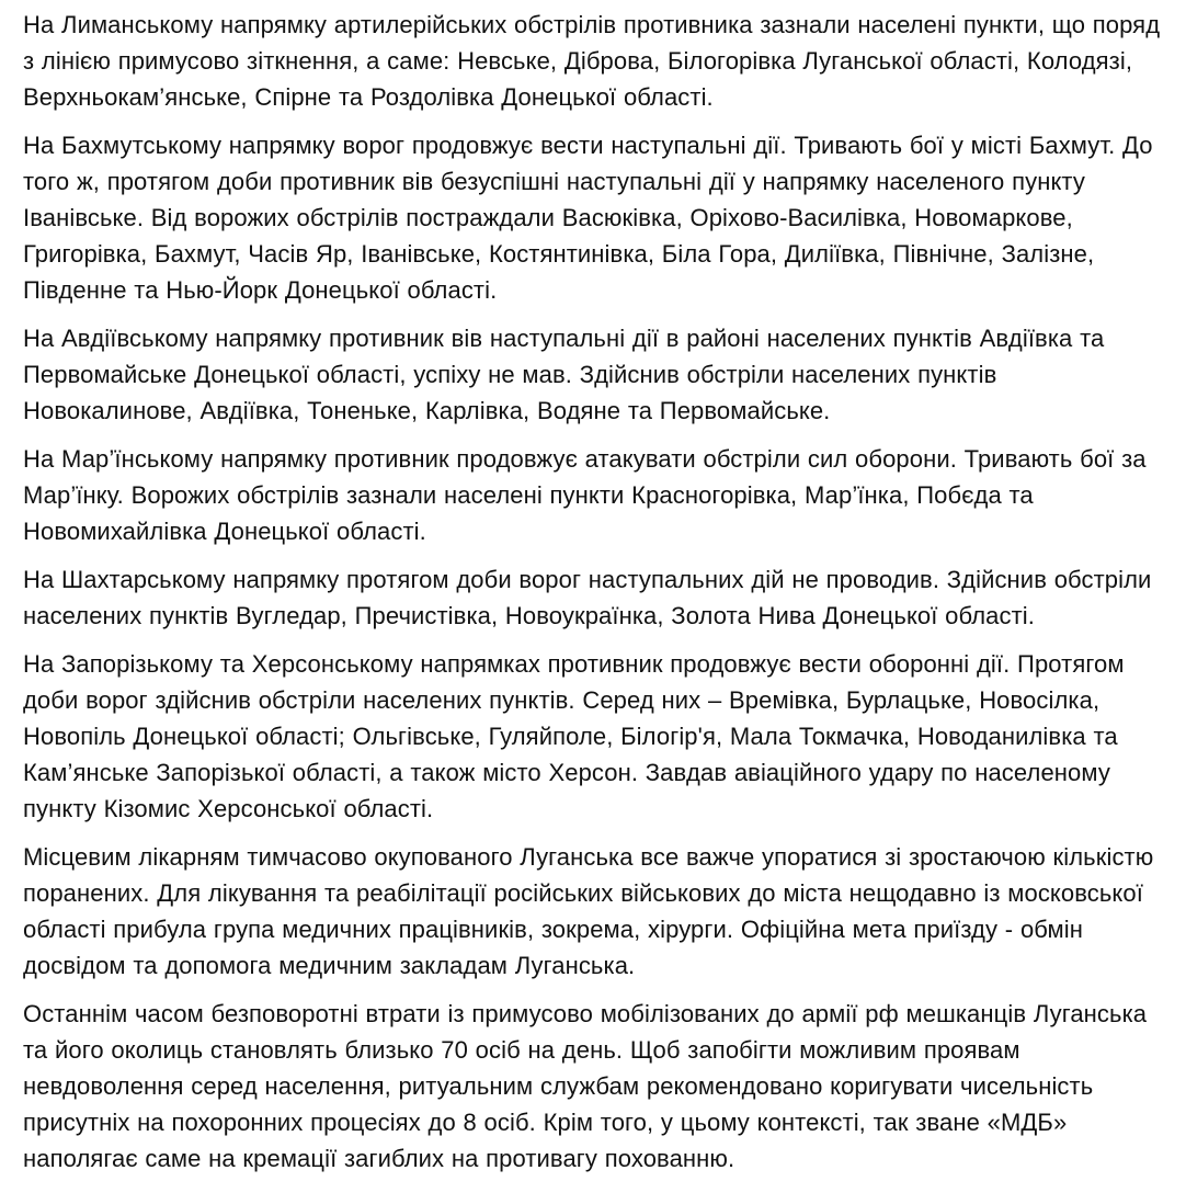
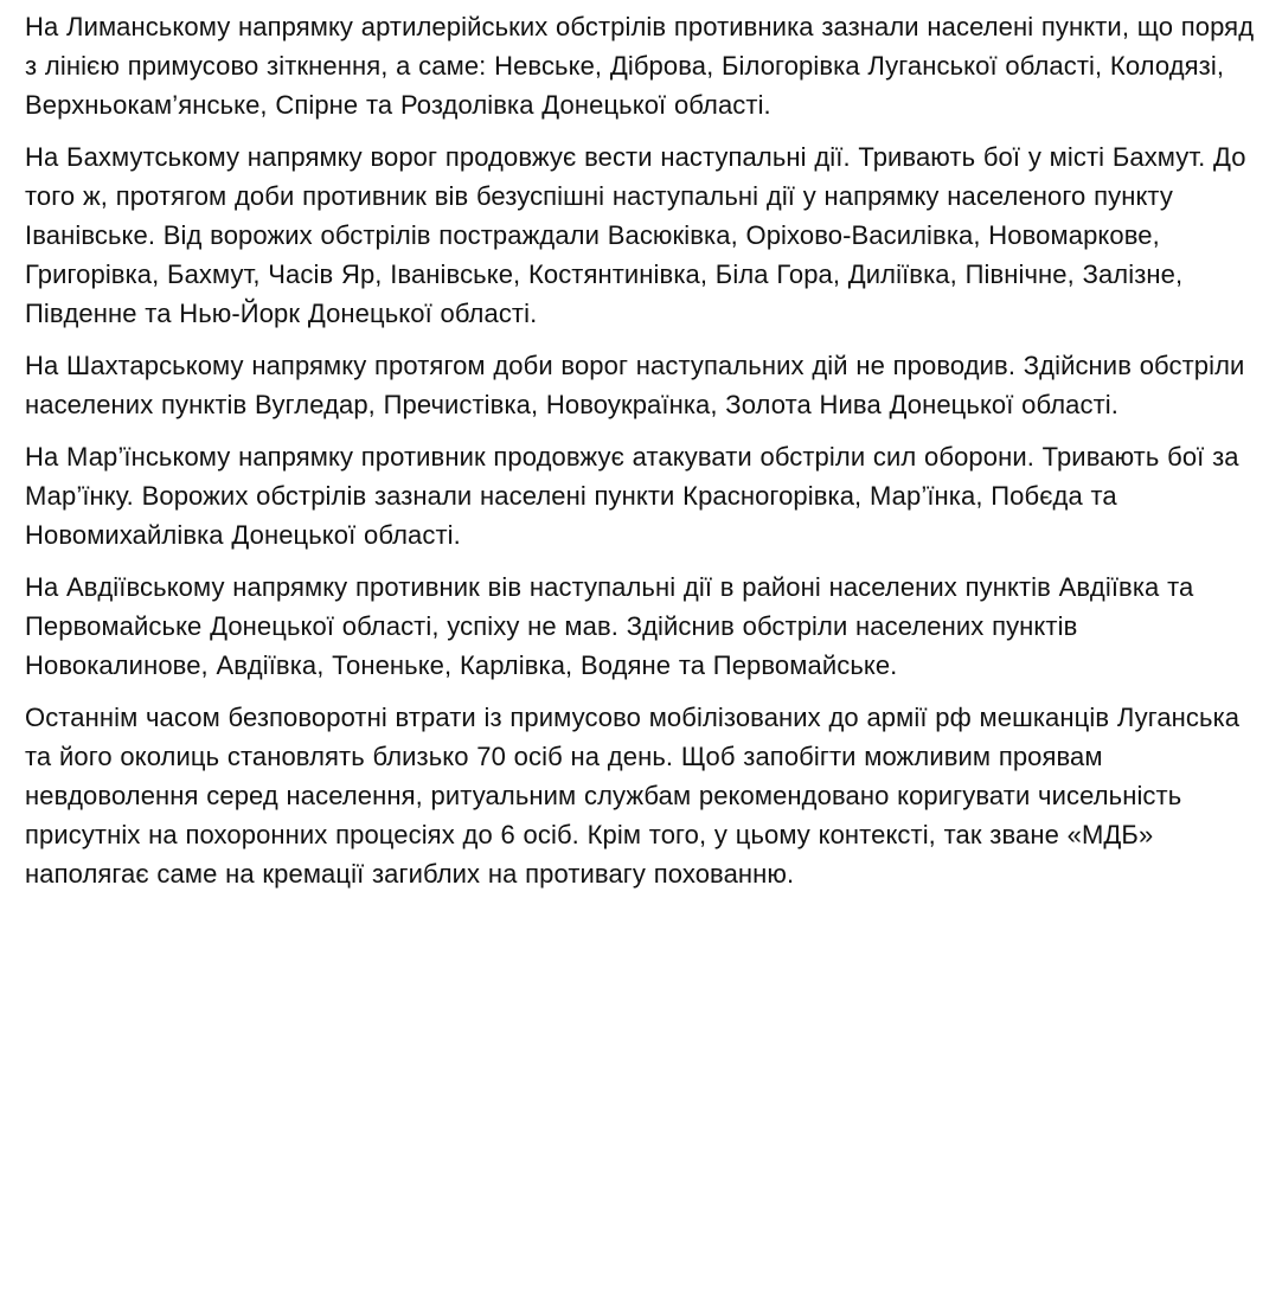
  На Лиманському напрямку артилерійських обстрілів противника зазнали населені пункти, що поряд з лінією примусово зіткнення, а саме: Невське, Діброва, Білогорівка Луганської області, Колодязі, Верхньокам’янське, Спірне та Роздолівка Донецької області.
  На Бахмутському напрямку ворог продовжує вести наступальні дії. Тривають бої у місті Бахмут. До того ж, протягом доби противник вів безуспішні наступальні дії у напрямку населеного пункту Іванівське. Від ворожих обстрілів постраждали Васюківка, Оріхово-Василівка, Новомаркове, Григорівка, Бахмут, Часів Яр, Іванівське, Костянтинівка, Біла Гора, Диліївка, Північне, Залізне, Південне та Нью-Йорк Донецької області.
- На Авдіївському напрямку противник вів наступальні дії в районі населених пунктів Авдіївка та Первомайське Донецької області, успіху не мав. Здійснив обстріли населених пунктів Новокалинове, Авдіївка, Тоненьке, Карлівка, Водяне та Первомайське.
+ На Шахтарському напрямку протягом доби ворог наступальних дій не проводив. Здійснив обстріли населених пунктів Вугледар, Пречистівка, Новоукраїнка, Золота Нива Донецької області.
  На Мар’їнському напрямку противник продовжує атакувати обстріли сил оборони. Тривають бої за Мар’їнку. Ворожих обстрілів зазнали населені пункти Красногорівка, Мар’їнка, Побєда та Новомихайлівка Донецької області.
- На Шахтарському напрямку протягом доби ворог наступальних дій не проводив. Здійснив обстріли населених пунктів Вугледар, Пречистівка, Новоукраїнка, Золота Нива Донецької області.
+ На Авдіївському напрямку противник вів наступальні дії в районі населених пунктів Авдіївка та Первомайське Донецької області, успіху не мав. Здійснив обстріли населених пунктів Новокалинове, Авдіївка, Тоненьке, Карлівка, Водяне та Первомайське.
- На Запорізькому та Херсонському напрямках противник продовжує вести оборонні дії. Протягом доби ворог здійснив обстріли населених пунктів. Серед них – Времівка, Бурлацьке, Новосілка, Новопіль Донецької області; Ольгівське, Гуляйполе, Білогір'я, Мала Токмачка, Новоданилівка та Кам’янське Запорізької області, а також місто Херсон. Завдав авіаційного удару по населеному пункту Кізомис Херсонської області.
- Місцевим лікарням тимчасово окупованого Луганська все важче упоратися зі зростаючою кількістю поранених. Для лікування та реабілітації російських військових до міста нещодавно із московської області прибула група медичних працівників, зокрема, хірурги. Офіційна мета приїзду - обмін досвідом та допомога медичним закладам Луганська.
- Останнім часом безповоротні втрати із примусово мобілізованих до армії рф мешканців Луганська та його околиць становлять близько 70 осіб на день. Щоб запобігти можливим проявам невдоволення серед населення, ритуальним службам рекомендовано коригувати чисельність присутніх на похоронних процесіях до 8 осіб. Крім того, у цьому контексті, так зване «МДБ» наполягає саме на кремації загиблих на противагу похованню.
+ Останнім часом безповоротні втрати із примусово мобілізованих до армії рф мешканців Луганська та його околиць становлять близько 70 осіб на день. Щоб запобігти можливим проявам невдоволення серед населення, ритуальним службам рекомендовано коригувати чисельність присутніх на похоронних процесіях до 6 осіб. Крім того, у цьому контексті, так зване «МДБ» наполягає саме на кремації загиблих на противагу похованню.
